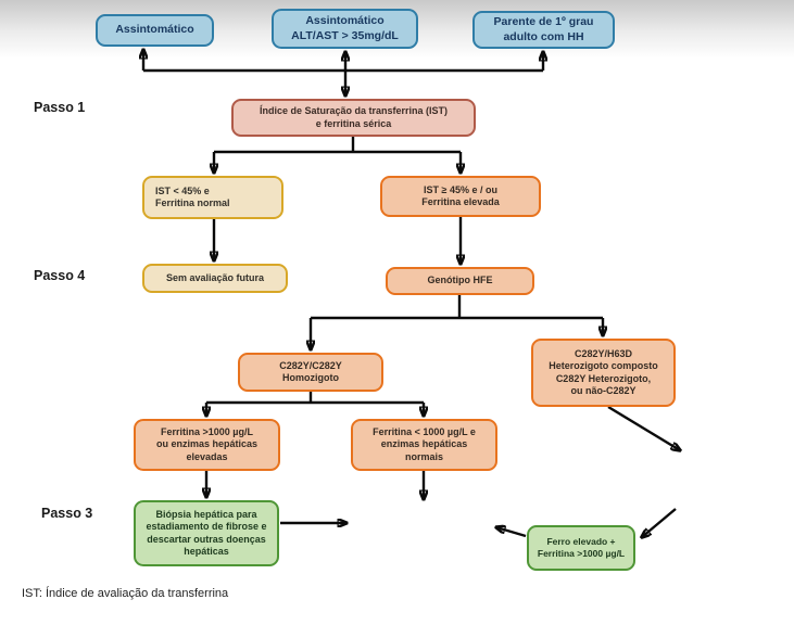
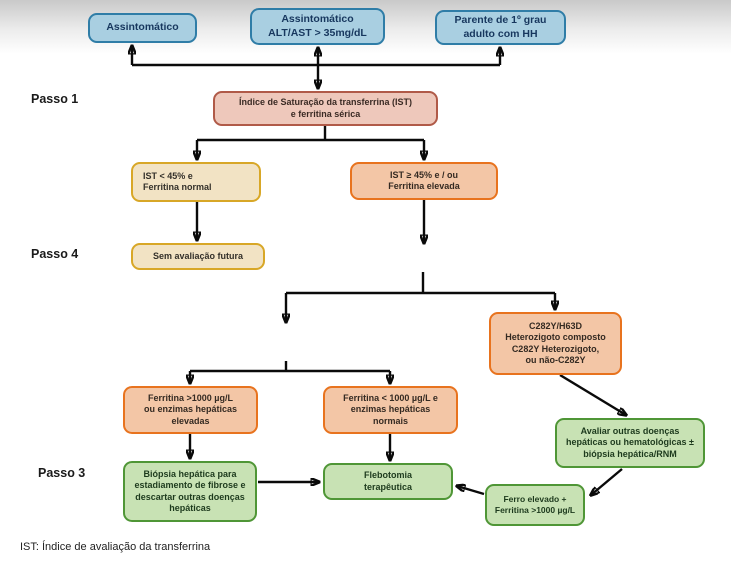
  Passo 1
  Passo 4
  Passo 3
  Assintomático
  Assintomático
  ALT/AST > 35mg/dL
  Parente de 1º grau
  adulto com HH
  Índice de Saturação da transferrina (IST)
  e ferritina sérica
  IST < 45% e
  Ferritina normal
  IST ≥ 45% e / ou
  Ferritina elevada
  Sem avaliação futura
- Genótipo HFE
- C282Y/C282Y
- Homozigoto
  C282Y/H63D
  Heterozigoto composto
  C282Y Heterozigoto,
  ou não-C282Y
  Ferritina >1000 µg/L
  ou enzimas hepáticas
  elevadas
  Ferritina < 1000 µg/L e
  enzimas hepáticas
  normais
  Biópsia hepática para
  estadiamento de fibrose e
  descartar outras doenças
  hepáticas
+ Flebotomia
+ terapêutica
+ Avaliar outras doenças
+ hepáticas ou hematológicas ±
+ biópsia hepática/RNM
  Ferro elevado +
  Ferritina >1000 µg/L
  IST: Índice de avaliação da transferrina
